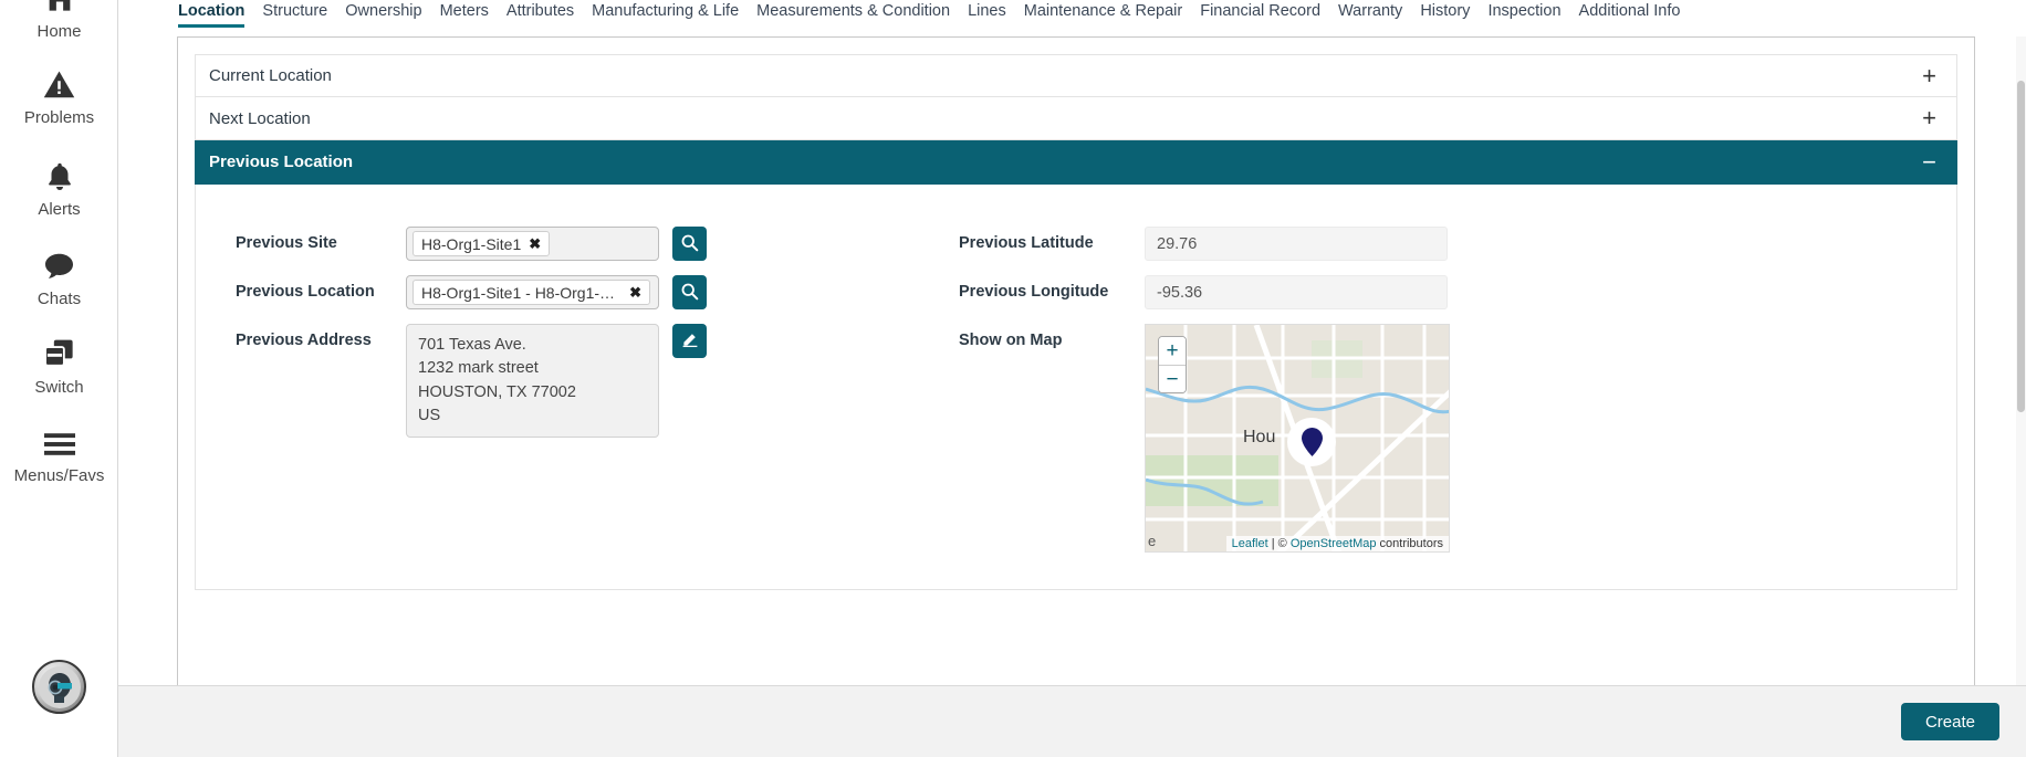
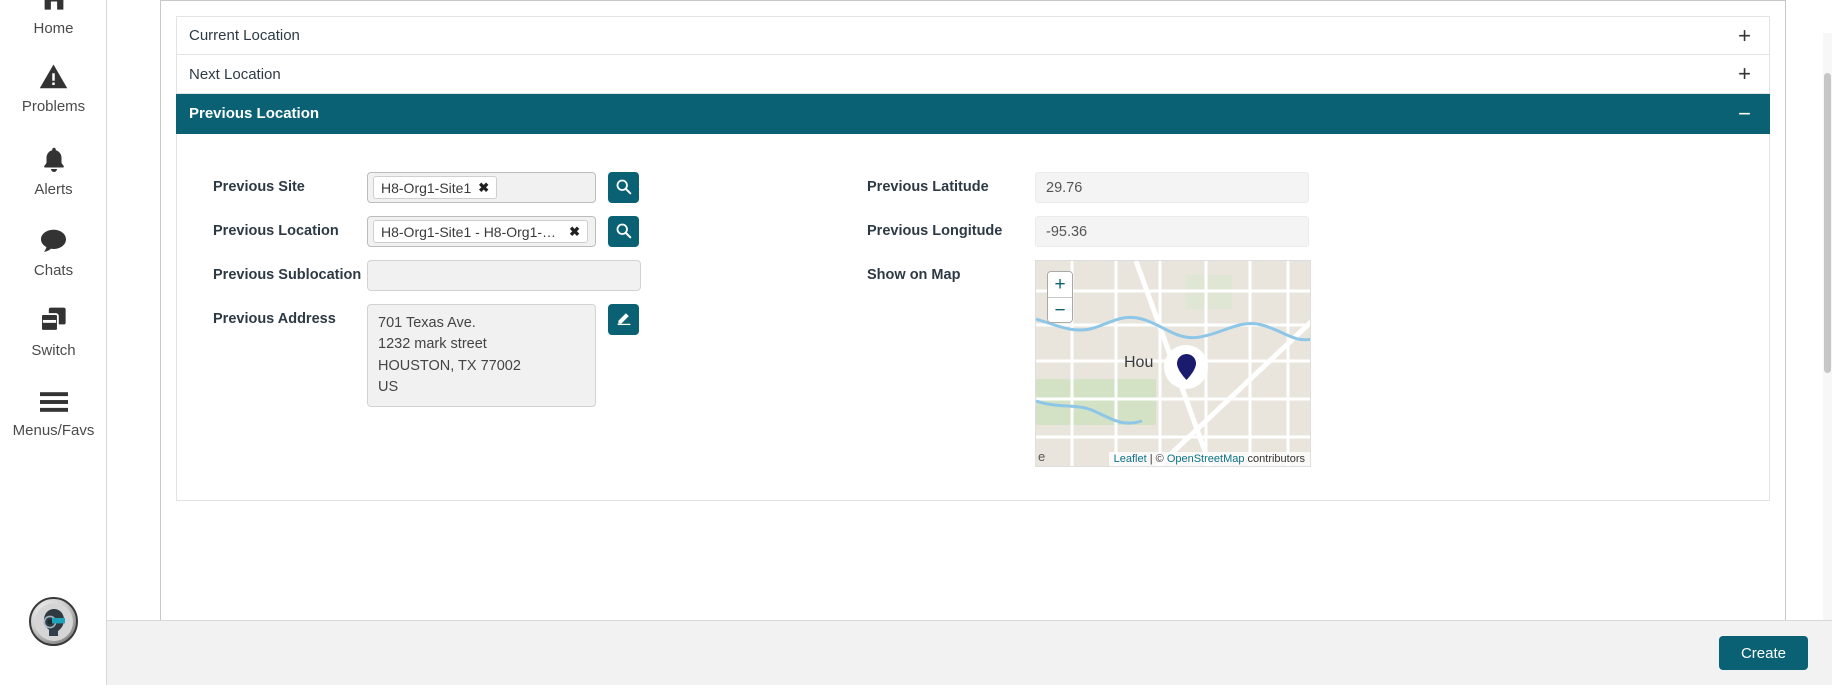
  Home
  Problems
  Alerts
  Chats
  Switch
  Menus/Favs
- Location
- Structure
- Ownership
- Meters
- Attributes
- Manufacturing & Life
- Measurements & Condition
- Lines
- Maintenance & Repair
- Financial Record
- Warranty
- History
- Inspection
- Additional Info
  Current Location
  +
  Next Location
  +
  Previous Location
  −
  Previous Site
  H8-Org1-Site1
  ✖
  Previous Location
  H8-Org1-Site1 - H8-Org1-S...
  ✖
+ Previous Sublocation
  Previous Address
  701 Texas Ave.
  1232 mark street
  HOUSTON, TX 77002
  US
  Previous Latitude
  29.76
  Previous Longitude
  -95.36
  Show on Map
  +
  −
  Hou
  e
  Leaflet | © OpenStreetMap contributors
  Create
